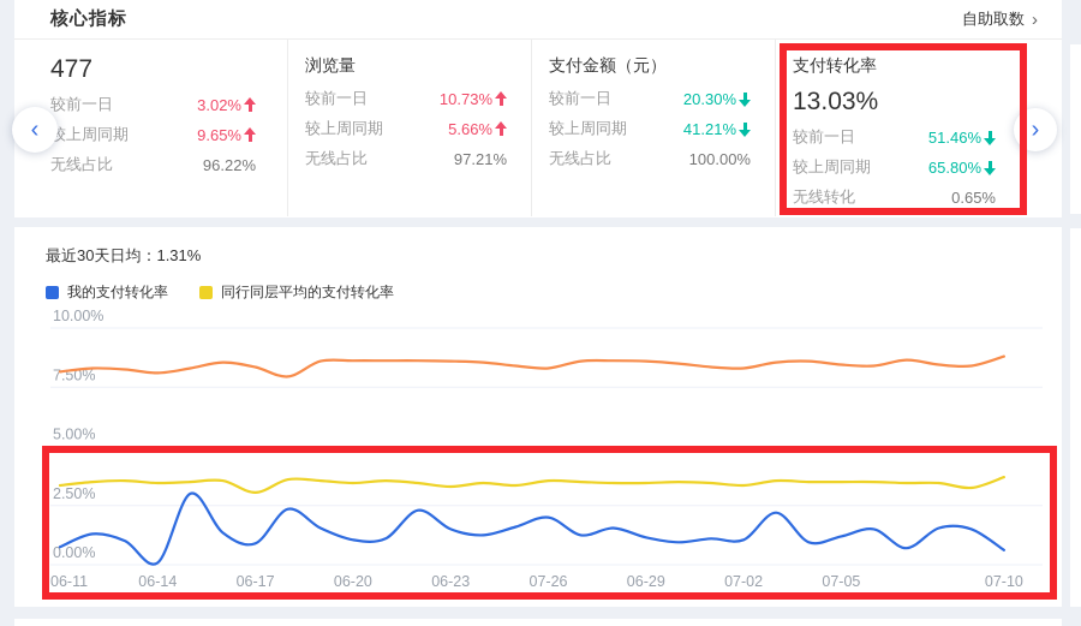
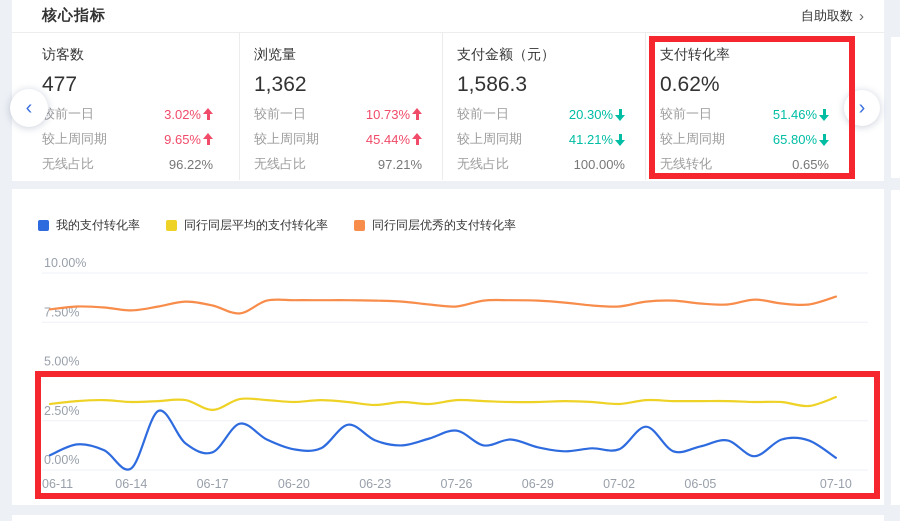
  核心指标
  自助取数
  ›
+ 访客数
  477
  较前一日
  3.02%
  较上周同期
  9.65%
  无线占比
  96.22%
  浏览量
+ 1,362
  较前一日
  10.73%
  较上周同期
- 5.66%
+ 45.44%
  无线占比
  97.21%
  支付金额（元）
+ 1,586.3
  较前一日
  20.30%
  较上周同期
  41.21%
  无线占比
  100.00%
  支付转化率
- 13.03%
+ 0.62%
  较前一日
  51.46%
  较上周同期
  65.80%
  无线转化
  0.65%
- 最近30天日均：1.31%
  我的支付转化率
  同行同层平均的支付转化率
+ 同行同层优秀的支付转化率
  0.00%
  2.50%
  5.00%
  7.50%
  10.00%
  06-11
  06-14
  06-17
  06-20
  06-23
  07-26
  06-29
  07-02
- 07-05
+ 06-05
  07-10
  ‹
  ›
